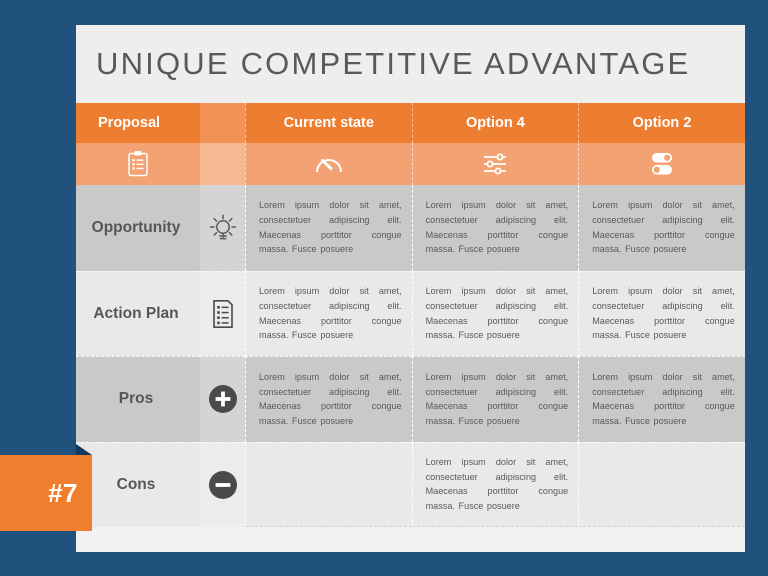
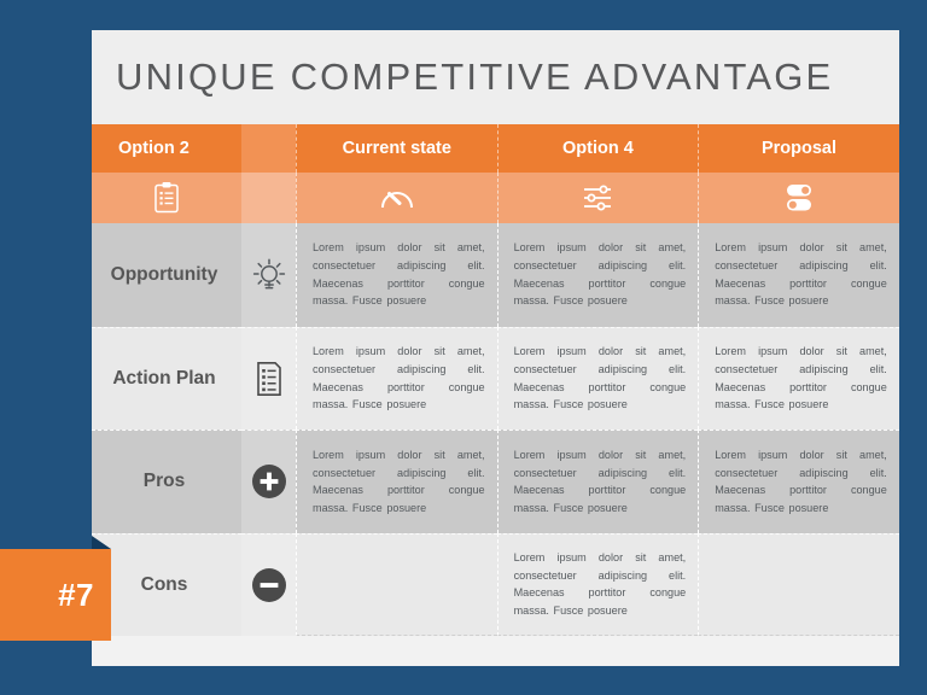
  UNIQUE COMPETITIVE ADVANTAGE
- Proposal
+ Option 2
  Current state
  Option 4
- Option 2
+ Proposal
  Opportunity
  Lorem ipsum dolor sit amet, consectetuer adipiscing elit. Maecenas porttitor congue massa. Fusce posuere
  Lorem ipsum dolor sit amet, consectetuer adipiscing elit. Maecenas porttitor congue massa. Fusce posuere
  Lorem ipsum dolor sit amet, consectetuer adipiscing elit. Maecenas porttitor congue massa. Fusce posuere
  Action Plan
  Lorem ipsum dolor sit amet, consectetuer adipiscing elit. Maecenas porttitor congue massa. Fusce posuere
  Lorem ipsum dolor sit amet, consectetuer adipiscing elit. Maecenas porttitor congue massa. Fusce posuere
  Lorem ipsum dolor sit amet, consectetuer adipiscing elit. Maecenas porttitor congue massa. Fusce posuere
  Pros
  Lorem ipsum dolor sit amet, consectetuer adipiscing elit. Maecenas porttitor congue massa. Fusce posuere
  Lorem ipsum dolor sit amet, consectetuer adipiscing elit. Maecenas porttitor congue massa. Fusce posuere
  Lorem ipsum dolor sit amet, consectetuer adipiscing elit. Maecenas porttitor congue massa. Fusce posuere
  Cons
  Lorem ipsum dolor sit amet, consectetuer adipiscing elit. Maecenas porttitor congue massa. Fusce posuere
  #7
